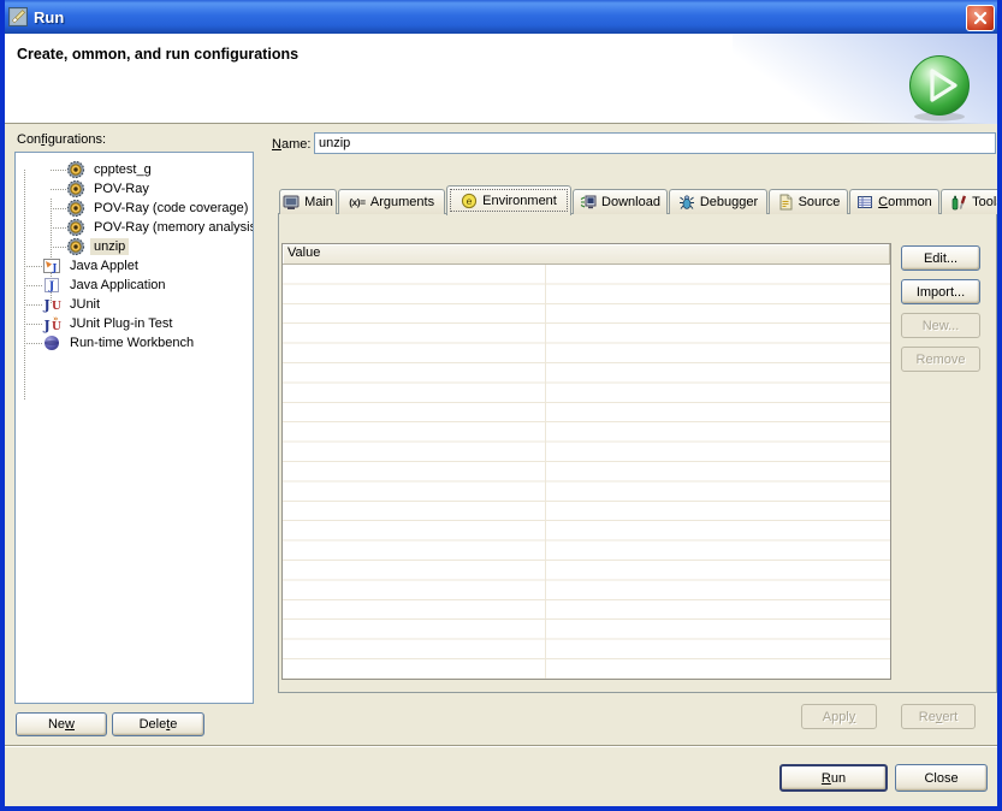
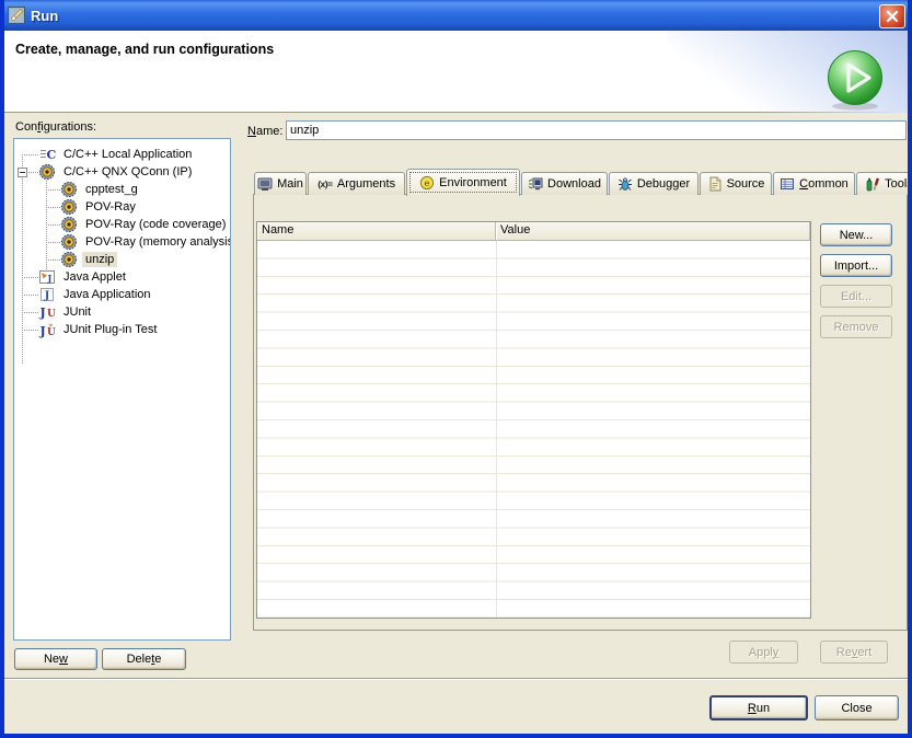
  Run
- Create, ommon, and run configurations
+ Create, manage, and run configurations
  Configurations:
+ C
+ C/C++ Local Application
+ C/C++ QNX QConn (IP)
  cpptest_g
  POV-Ray
  POV-Ray (code coverage)
  POV-Ray (memory analysi
  unzip
  J
  Java Applet
  J
  Java Application
  J
  U
  JUnit
  J
  U
  »
  JUnit Plug-in Test
- Run-time Workbench
  New
  Delete
  Name:
  unzip
  Main
  (x)=
  Arguments
  e
  Environment
  Download
  Debugger
  Source
  Common
  Tool
+ Name
  Value
- Edit...
+ New...
  Import...
- New...
+ Edit...
  Remove
  Apply
  Revert
  Run
  Close
